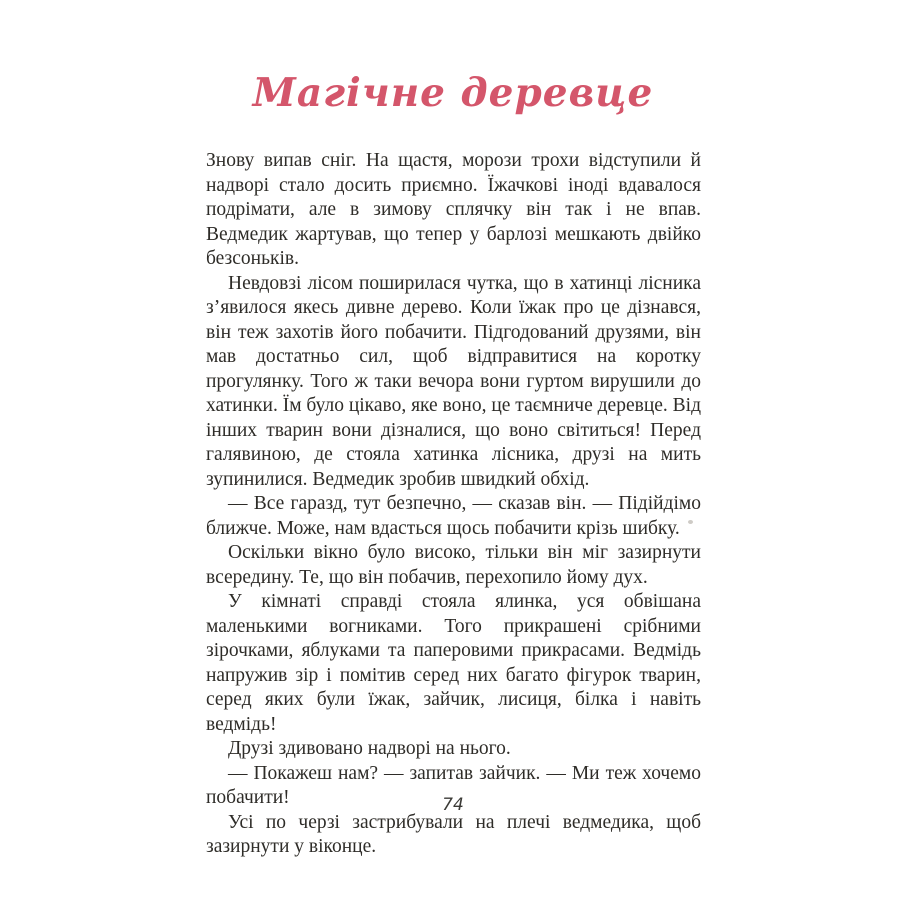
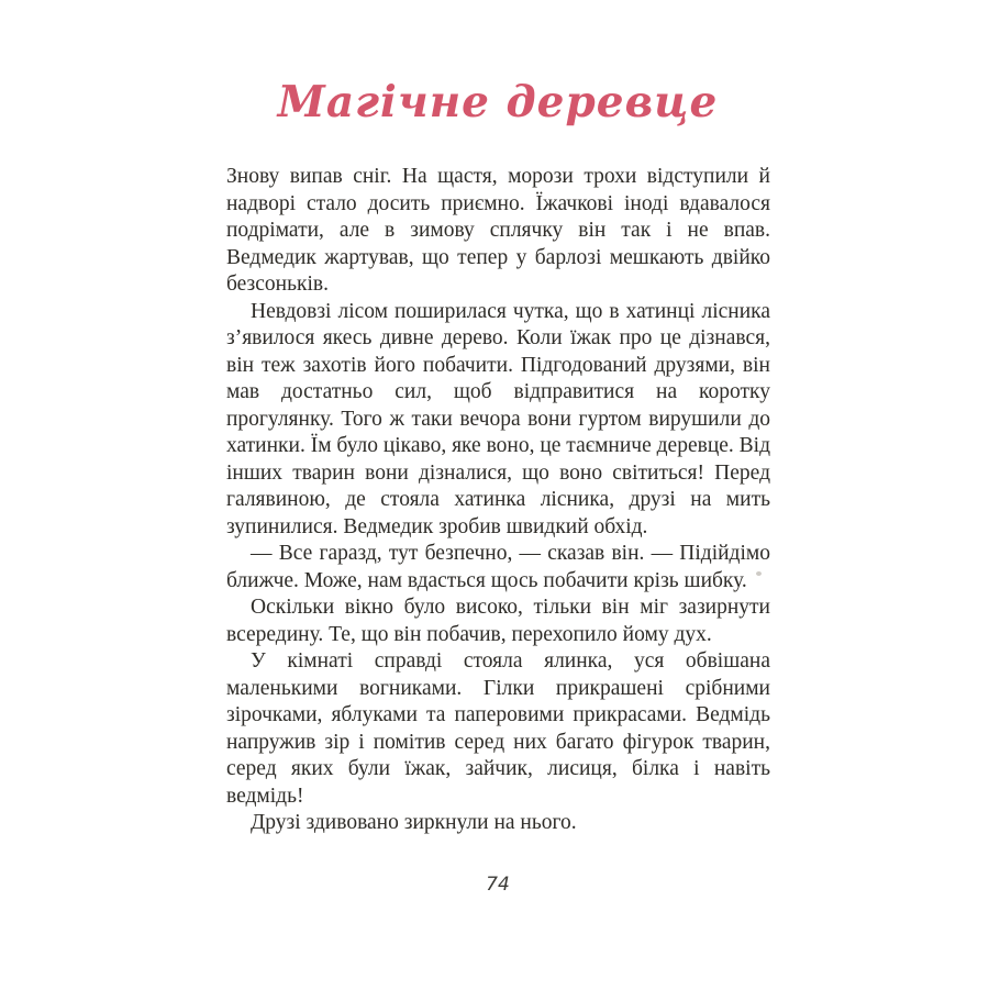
  Магічне деревце
  Знову випав сніг. На щастя, морози трохи відступили й надворі стало досить приємно. Їжачкові іноді вдавалося подрімати, але в зимову сплячку він так і не впав. Ведмедик жартував, що тепер у барлозі меш­кають двійко безсоньків.
  Невдовзі лісом поширилася чутка, що в хатинці лісника з’явилося якесь дивне дерево. Коли їжак про це дізнався, він теж захотів його побачити. Підгодований друзями, він мав достатньо сил, щоб від­правитися на коротку прогулянку. Того ж таки вечора вони гуртом вирушили до хатинки. Їм було цікаво, яке воно, це таємниче деревце. Від інших тварин вони дізналися, що воно світиться! Перед галяви­ною, де стояла хатинка лісника, друзі на мить зупинилися. Ведмедик зробив швидкий обхід.
  — Все гаразд, тут безпечно, — сказав він. — Підійдімо ближче. Може, нам вдасться щось побачити крізь шибку.
  Оскільки вікно було високо, тільки він міг зазирнути всередину. Те, що він побачив, перехопило йому дух.
- У кімнаті справді стояла ялинка, уся обвішана маленькими вогника­ми. Того прикрашені срібними зірочками, яблуками та паперовими прикрасами. Ведмідь напружив зір і помітив серед них багато фігурок тварин, серед яких були їжак, зайчик, лисиця, білка і навіть ведмідь!
+ У кімнаті справді стояла ялинка, уся обвішана маленькими вогника­ми. Гілки прикрашені срібними зірочками, яблуками та паперовими прикрасами. Ведмідь напружив зір і помітив серед них багато фігурок тварин, серед яких були їжак, зайчик, лисиця, білка і навіть ведмідь!
- Друзі здивовано надворі на нього.
+ Друзі здивовано зиркнули на нього.
- — Покажеш нам? — запитав зайчик. — Ми теж хочемо побачити!
- Усі по черзі застрибували на плечі ведмедика, щоб зазирнути у віконце.
  74
